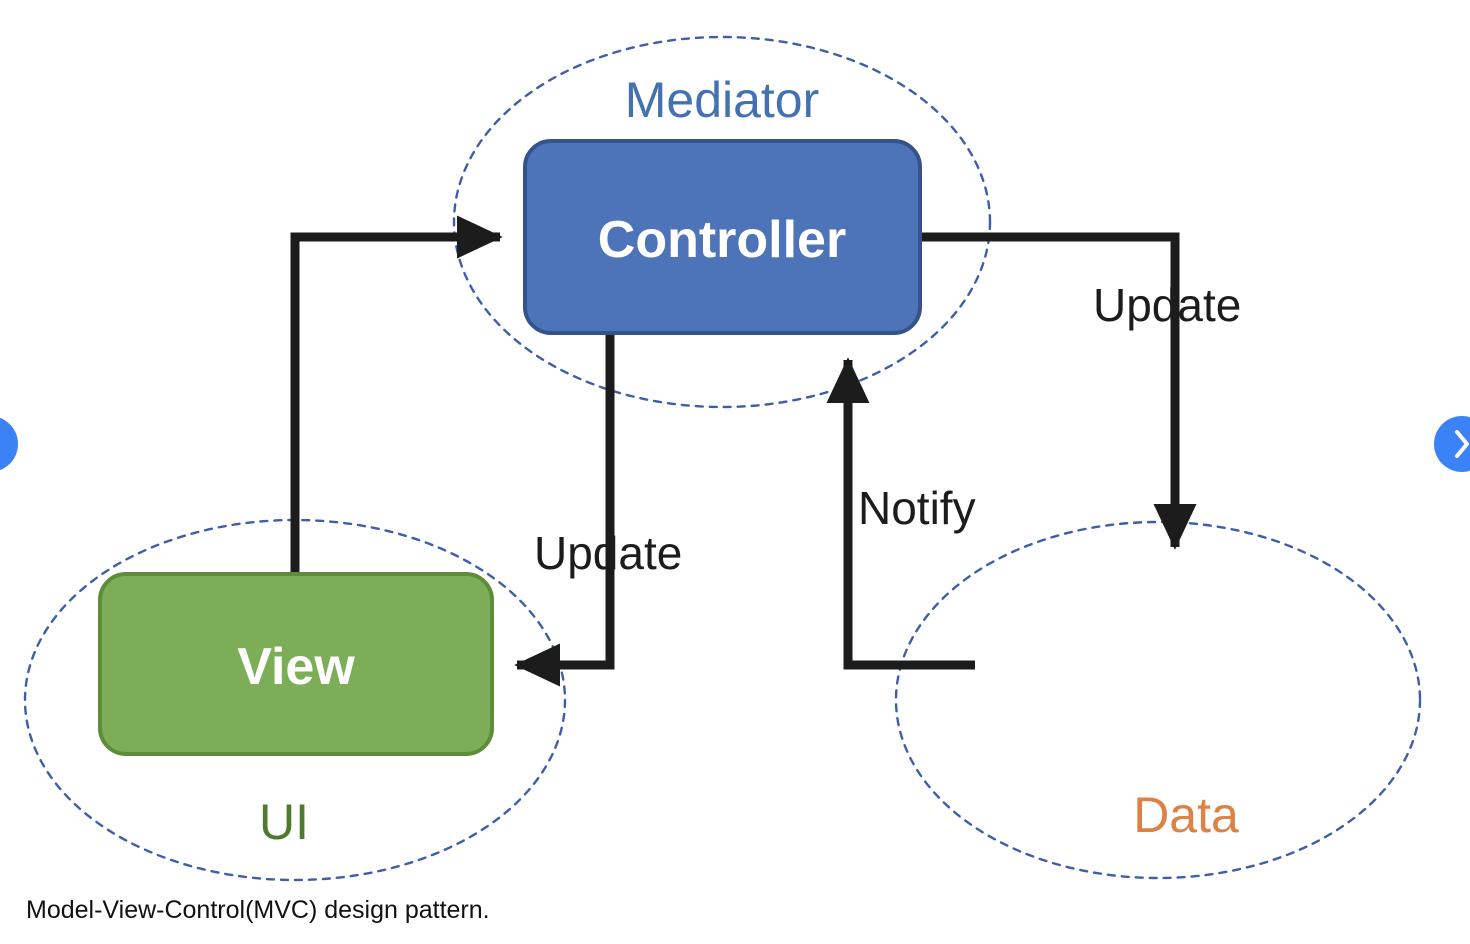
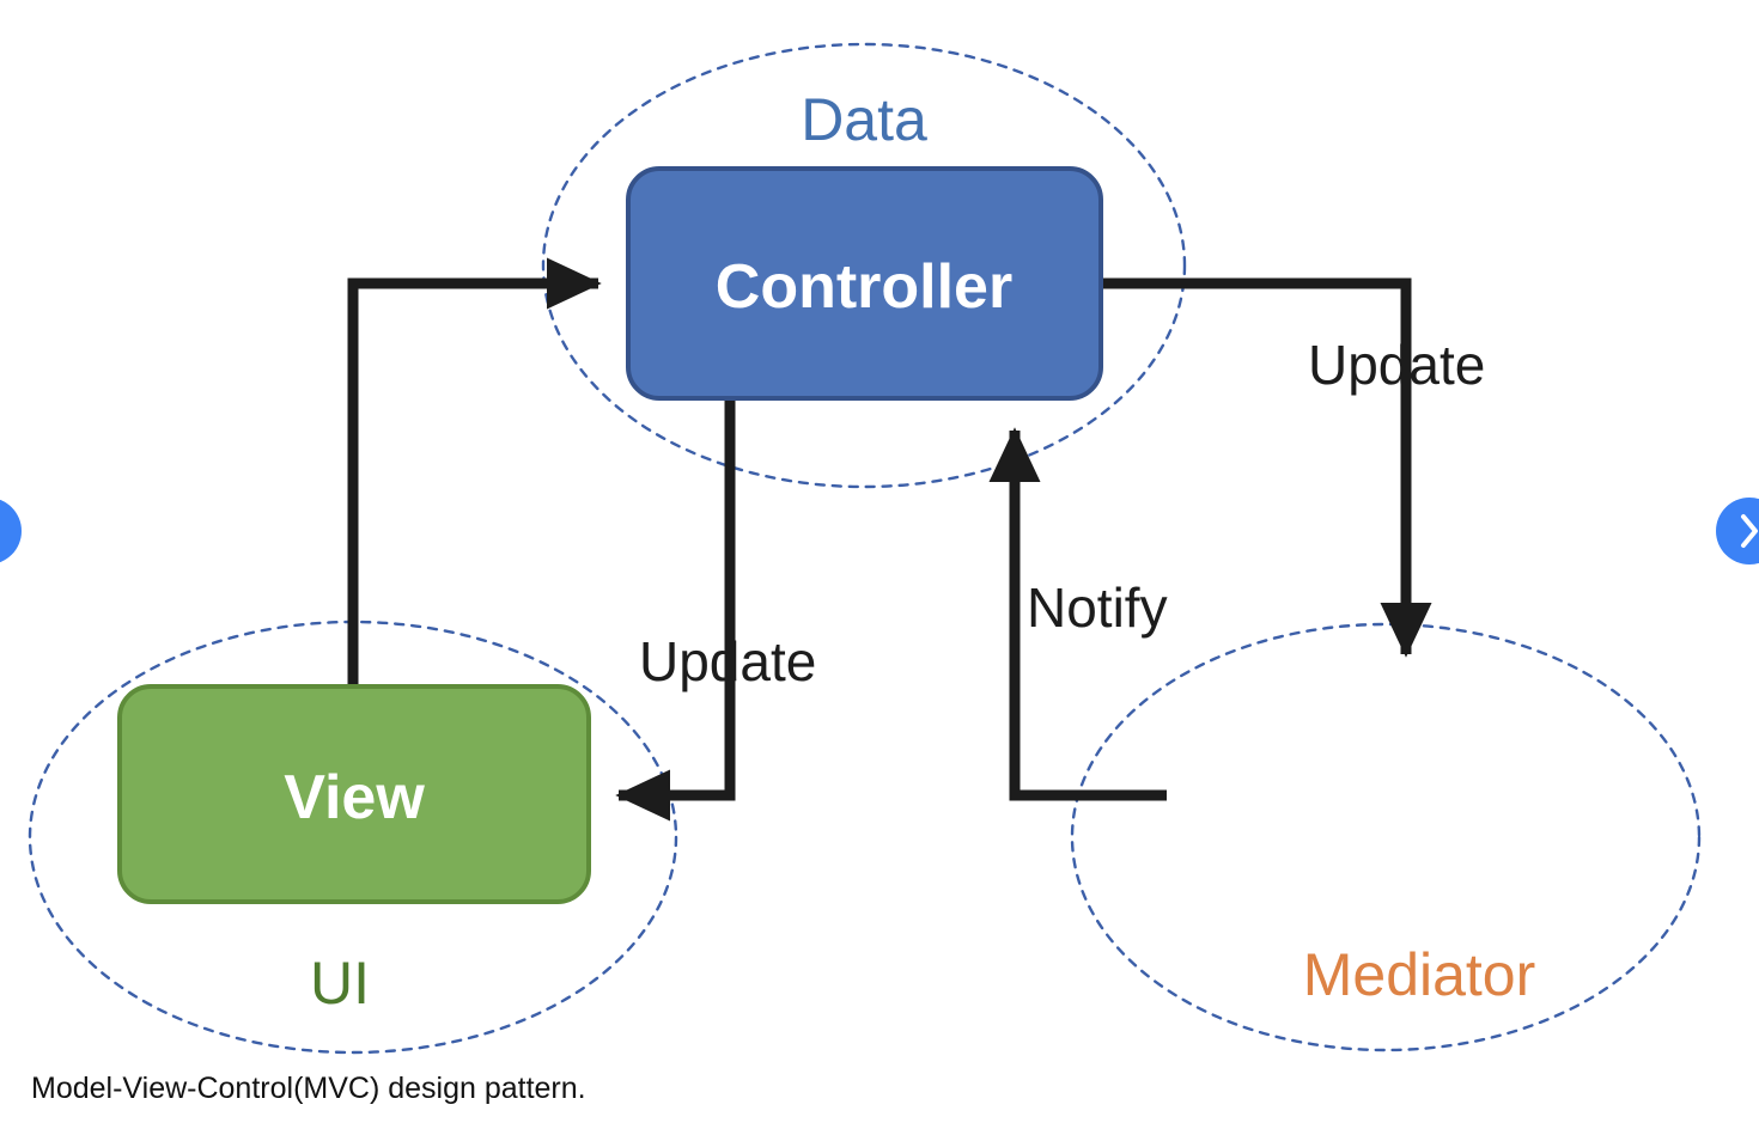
  Controller
  View
- Mediator
+ Data
  UI
- Data
+ Mediator
  Update
  Update
  Notify
  Model-View-Control(MVC) design pattern.
